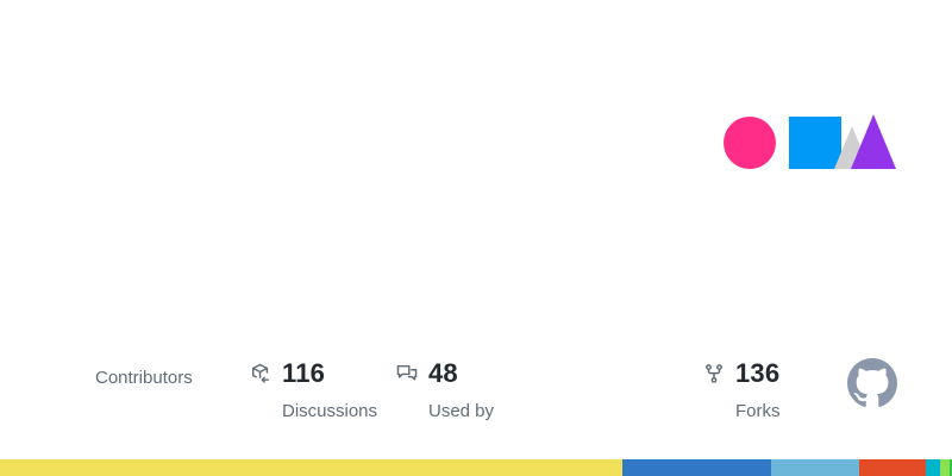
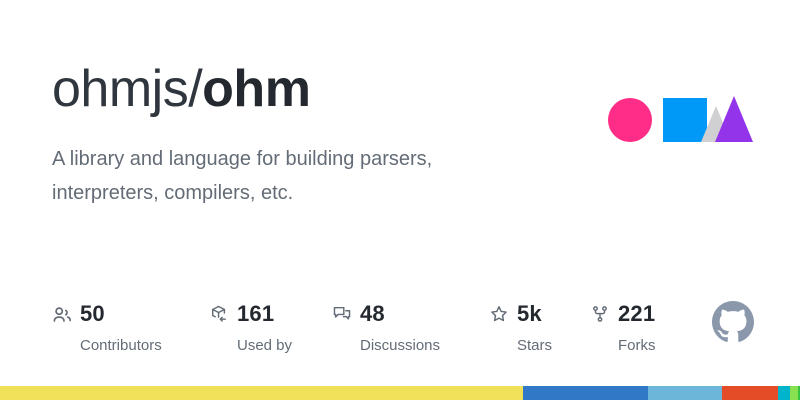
+ ohmjs/ohm
+ A library and language for building parsers, interpreters, compilers, etc.
+ 50
  Contributors
- 116
+ 161
- Discussions
+ Used by
  48
- Used by
+ Discussions
+ 5k
+ Stars
- 136
+ 221
  Forks
